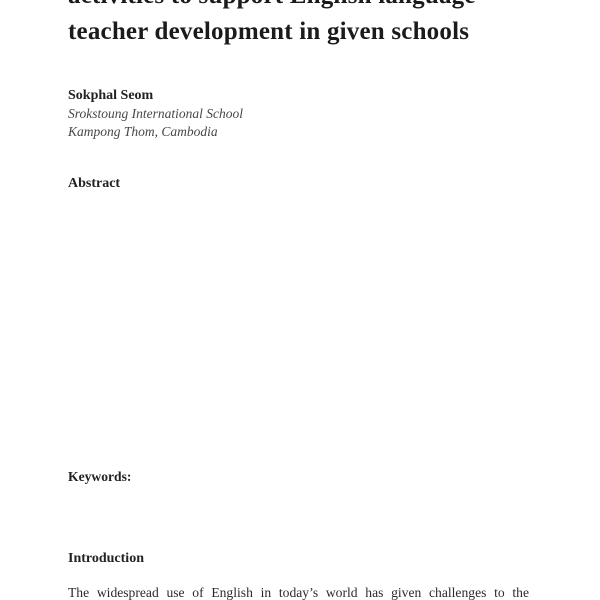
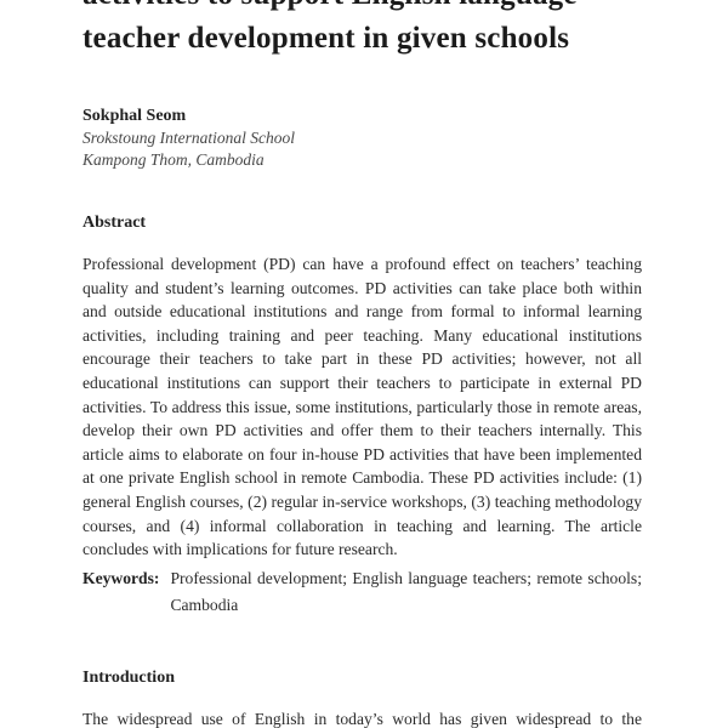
  teacher development in given schools
  Sokphal Seom
  Srokstoung International School
  Kampong Thom, Cambodia
  Abstract
+ Professional development (PD) can have a profound effect on teachers’ teaching quality and student’s learning outcomes. PD activities can take place both within and outside educational institutions and range from formal to informal learning activities, including training and peer teaching. Many educational institutions encourage their teachers to take part in these PD activities; however, not all educational institutions can support their teachers to participate in external PD activities. To address this issue, some institutions, particularly those in remote areas, develop their own PD activities and offer them to their teachers internally. This article aims to elaborate on four in-house PD activities that have been implemented at one private English school in remote Cambodia. These PD activities include: (1) general English courses, (2) regular in-service workshops, (3) teaching methodology courses, and (4) informal collaboration in teaching and learning. The article concludes with implications for future research.
  Keywords:
+ Professional development; English language teachers; remote schools; Cambodia
  Introduction
- The widespread use of English in today’s world has given challenges to the
+ The widespread use of English in today’s world has given widespread to the
